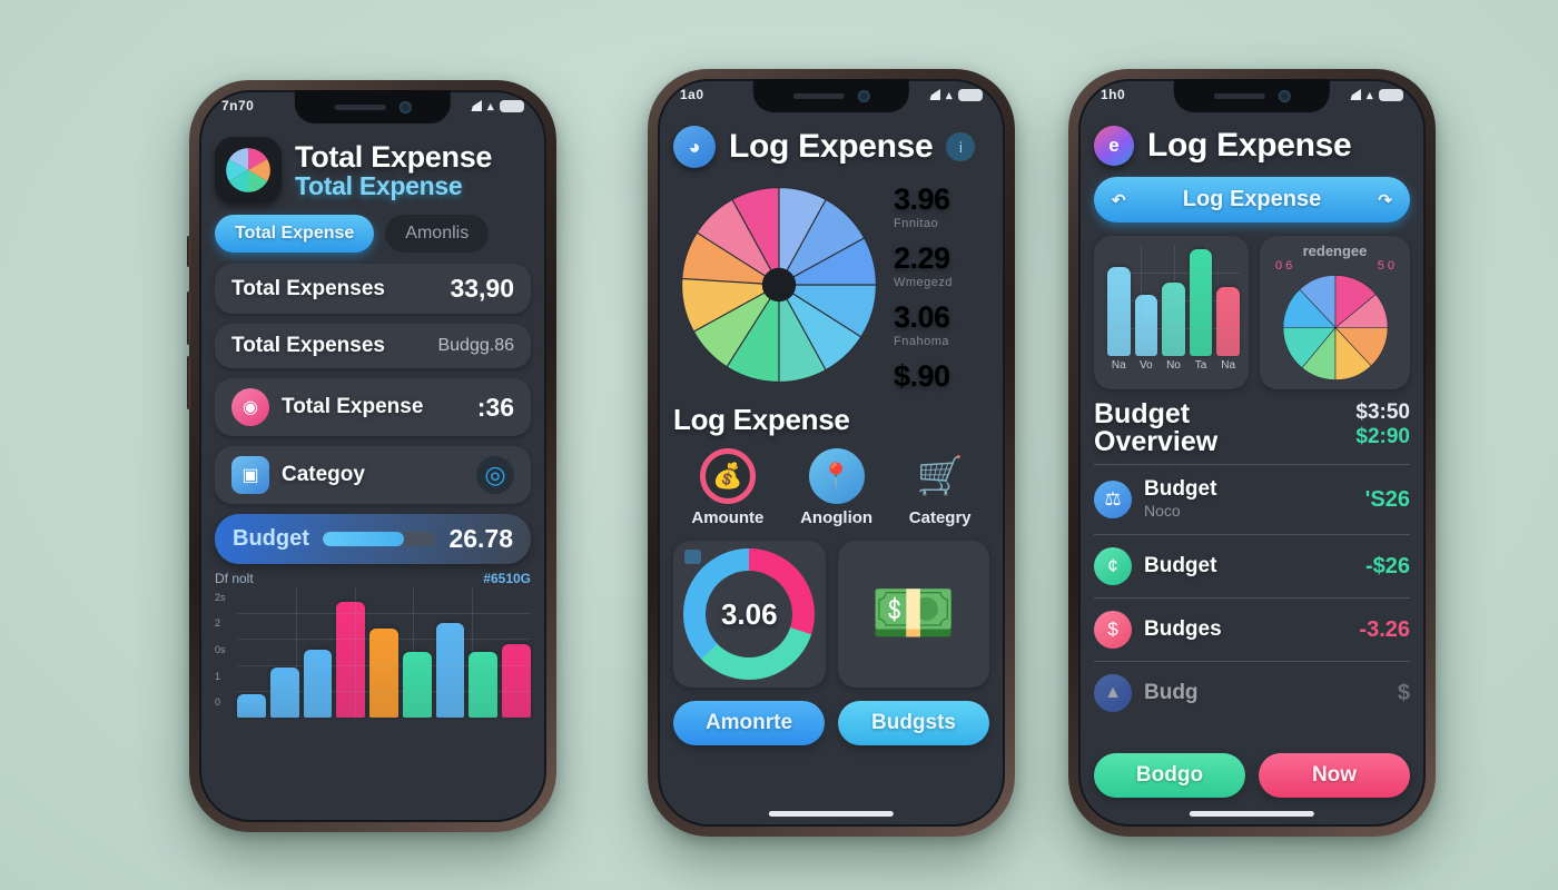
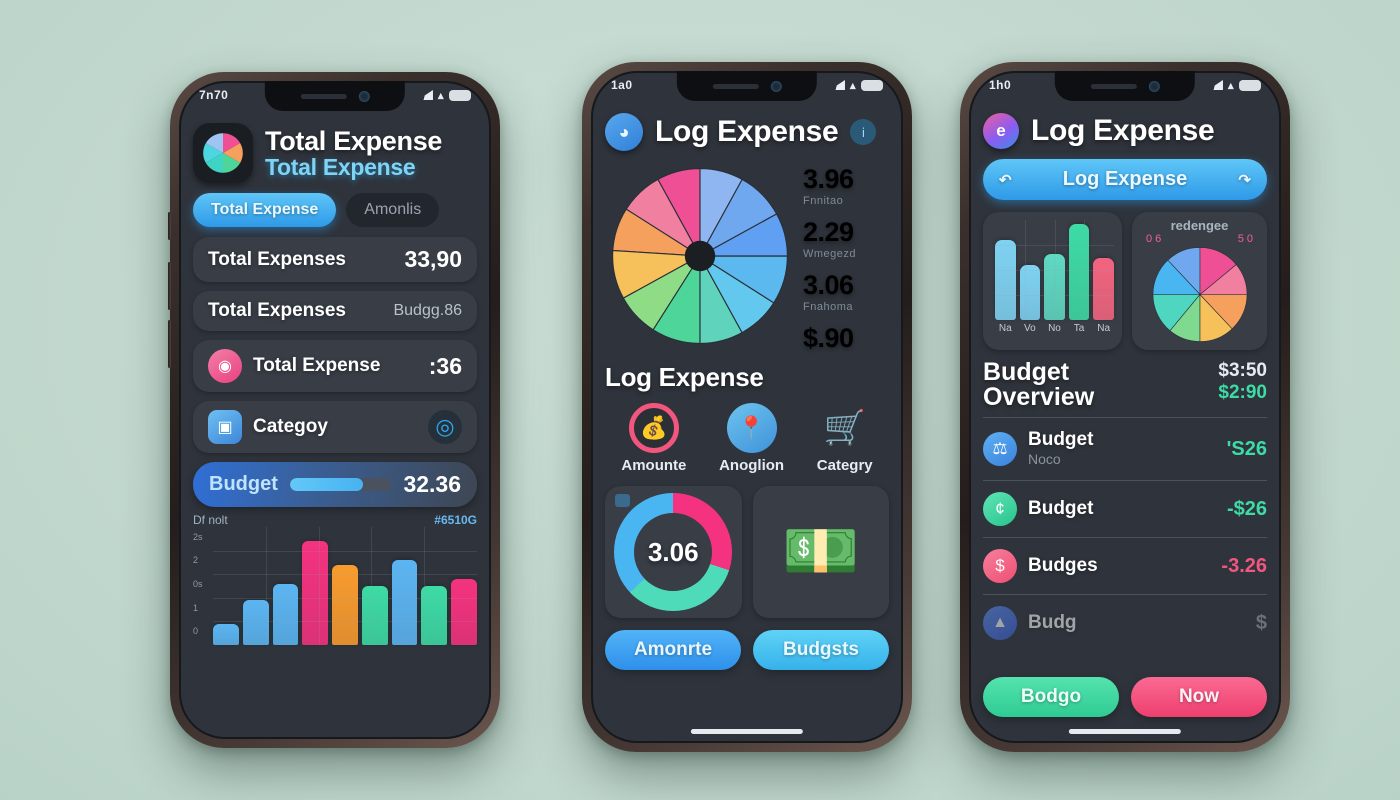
  7n70
  ▴
  Total Expense
  Total Expense
  Total Expense
  Amonlis
  Total Expenses
  33,90
  Total Expenses
  Budgg.86
  ◉
  Total Expense
  :36
  ▣
  Categoy
  ◎
  Budget
- 26.78
+ 32.36
  Df nolt
  #6510G
  0
  1
  0s
  2
  2s
  1a0
  ▴
  ◕
  Log Expense
  ℹ
  3.96
  Fnnitao
  2.29
  Wmegezd
  3.06
  Fnahoma
  $.90
  Log Expense
  💰
  Amounte
  📍
  Anoglion
  🛒
  Categry
  3.06
  💵
  Amonrte
  Budgsts
  1h0
  ▴
  e
  Log Expense
  ↶
  Log Expense
  ↷
  Na
  Vo
  No
  Ta
  Na
  redengee
  0 6
  5 0
  Budget
  Overview
  $3:50
  $2:90
  ⚖
  Budget
  Noco
  'S26
  ¢
  Budget
  -$26
  $
  Budges
  -3.26
  ▲
  Budg
  $
  Bodgo
  Now
